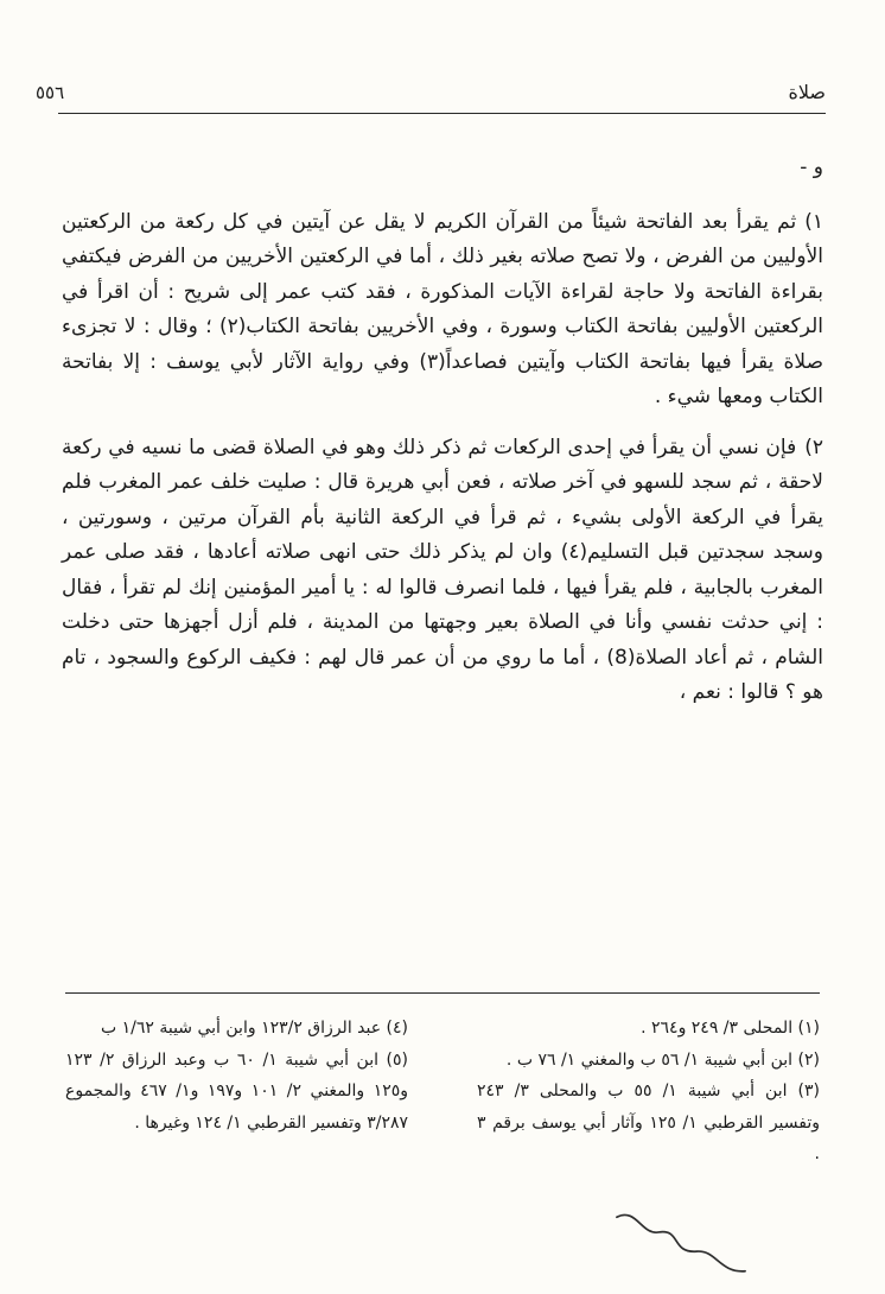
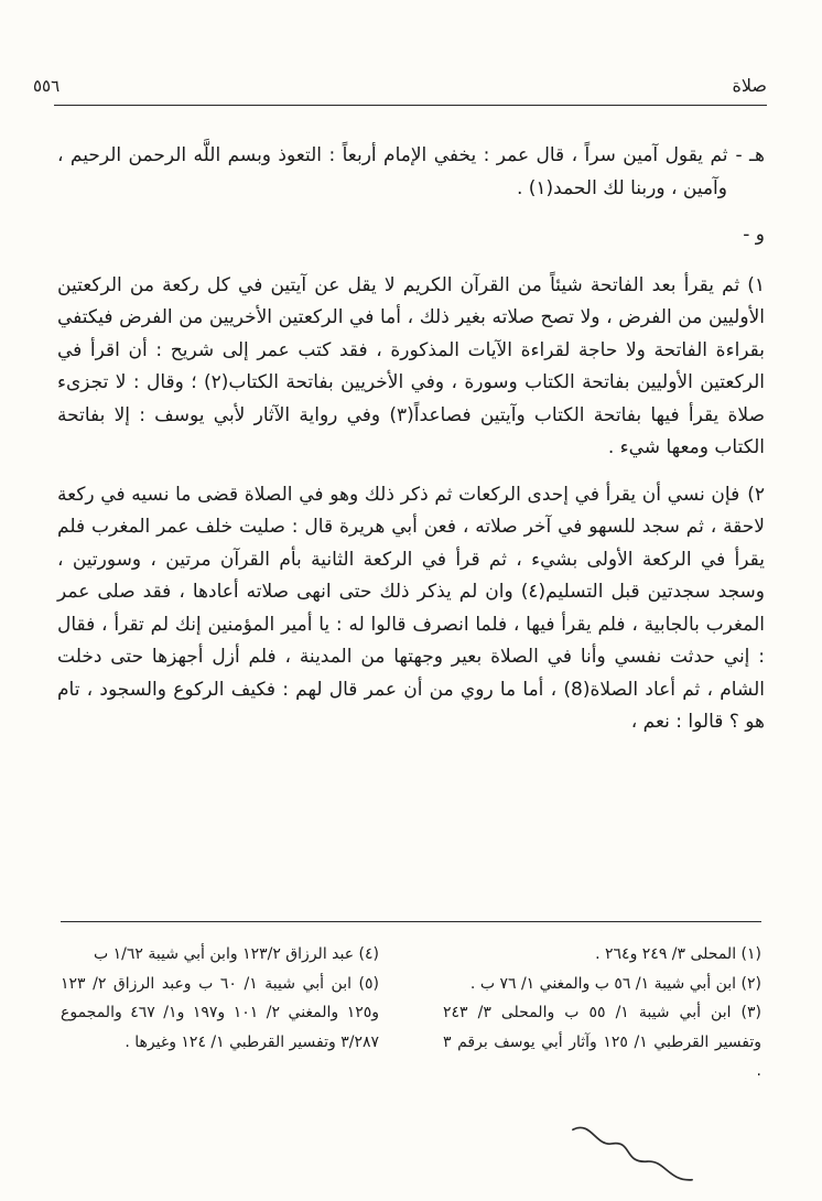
  صلاة
  ٥٥٦
+ هـ -ثم يقول آمين سراً ، قال عمر : يخفي الإمام أربعاً : التعوذ وبسم اللَّه الرحمن الرحيم ، وآمين ، وربنا لك الحمد(١) .
  و -
  ١)ثم يقرأ بعد الفاتحة شيئاً من القرآن الكريم لا يقل عن آيتين في كل ركعة من الركعتين الأوليين من الفرض ، ولا تصح صلاته بغير ذلك ، أما في الركعتين الأخريين من الفرض فيكتفي بقراءة الفاتحة ولا حاجة لقراءة الآيات المذكورة ، فقد كتب عمر إلى شريح : أن اقرأ في الركعتين الأوليين بفاتحة الكتاب وسورة ، وفي الأخريين بفاتحة الكتاب(٢) ؛ وقال : لا تجزىء صلاة يقرأ فيها بفاتحة الكتاب وآيتين فصاعداً(٣) وفي رواية الآثار لأبي يوسف : إلا بفاتحة الكتاب ومعها شيء .
  ٢)فإن نسي أن يقرأ في إحدى الركعات ثم ذكر ذلك وهو في الصلاة قضى ما نسيه في ركعة لاحقة ، ثم سجد للسهو في آخر صلاته ، فعن أبي هريرة قال : صليت خلف عمر المغرب فلم يقرأ في الركعة الأولى بشيء ، ثم قرأ في الركعة الثانية بأم القرآن مرتين ، وسورتين ، وسجد سجدتين قبل التسليم(٤) وان لم يذكر ذلك حتى انهى صلاته أعادها ، فقد صلى عمر المغرب بالجابية ، فلم يقرأ فيها ، فلما انصرف قالوا له : يا أمير المؤمنين إنك لم تقرأ ، فقال : إني حدثت نفسي وأنا في الصلاة بعير وجهتها من المدينة ، فلم أزل أجهزها حتى دخلت الشام ، ثم أعاد الصلاة(8) ، أما ما روي من أن عمر قال لهم : فكيف الركوع والسجود ، تام هو ؟ قالوا : نعم ،
  (١) المحلى ٣/ ٢٤٩ و٢٦٤ .
  (٢) ابن أبي شيبة ١/ ٥٦ ب والمغني ١/ ٧٦ ب .
  (٣) ابن أبي شيبة ١/ ٥٥ ب والمحلى ٣/ ٢٤٣ وتفسير القرطبي ١/ ١٢٥ وآثار أبي يوسف برقم ٣ .
  (٤) عبد الرزاق ١٢٣/٢ وابن أبي شيبة ١/٦٢ ب
  (٥) ابن أبي شيبة ١/ ٦٠ ب وعبد الرزاق ٢/ ١٢٣ و١٢٥ والمغني ٢/ ١٠١ و١٩٧ و١/ ٤٦٧ والمجموع ٣/٢٨٧ وتفسير القرطبي ١/ ١٢٤ وغيرها .
